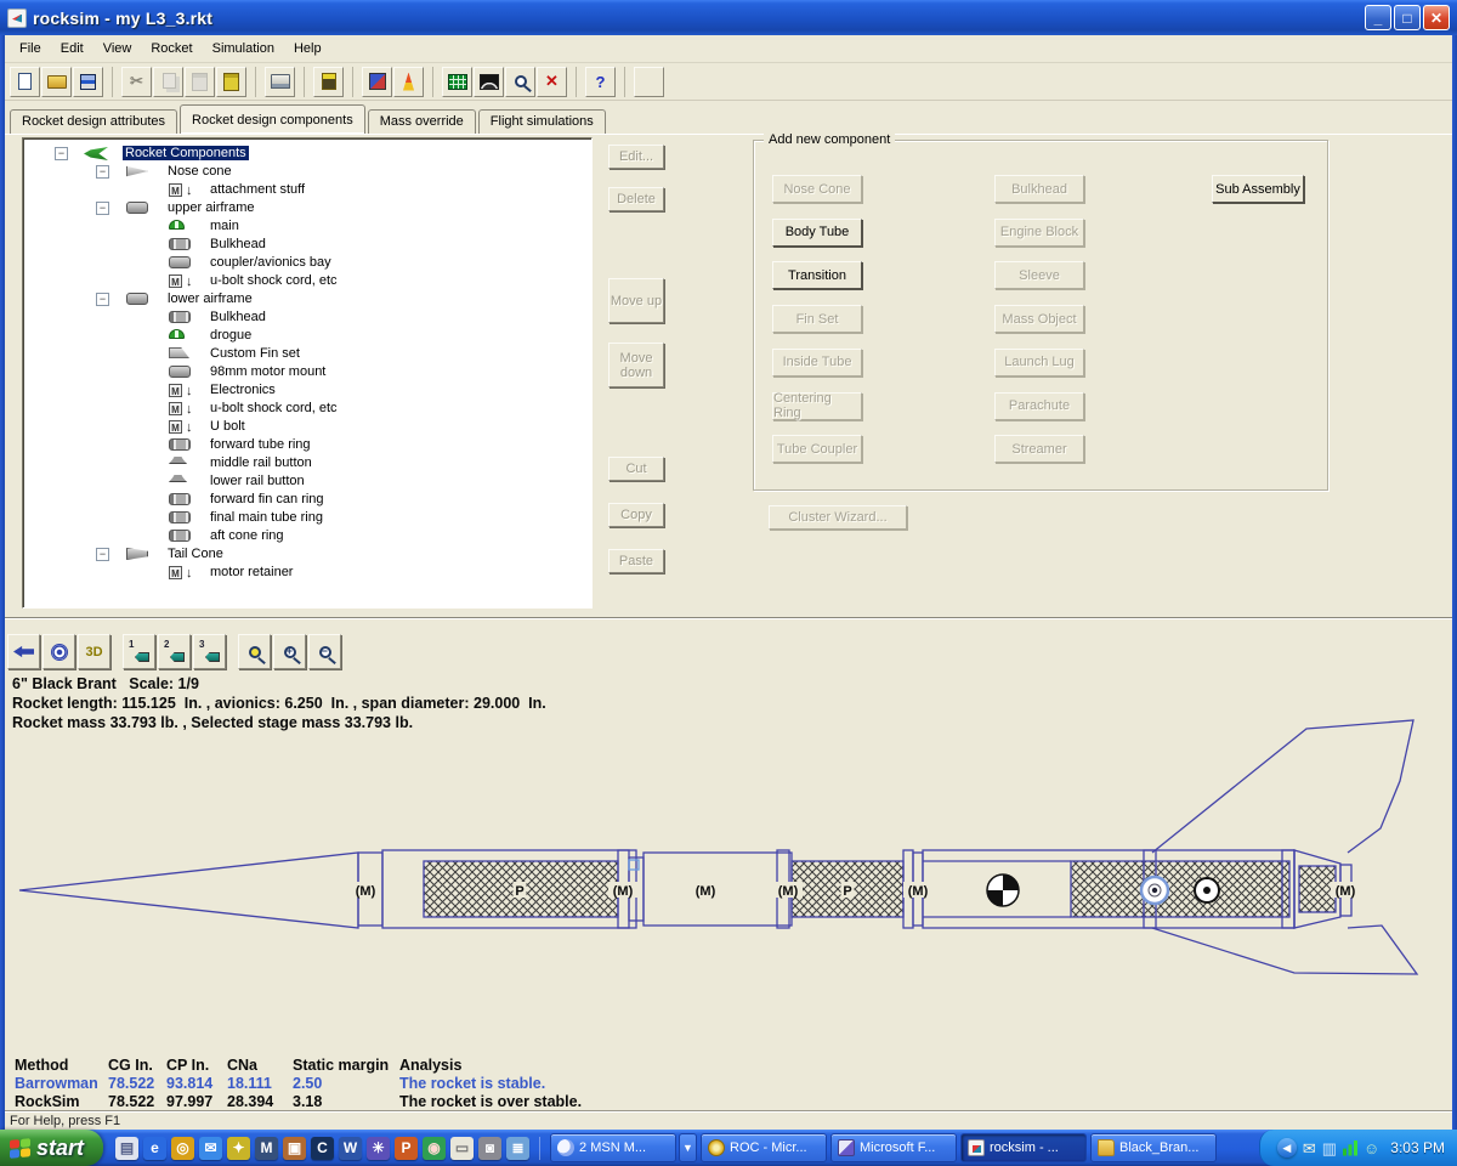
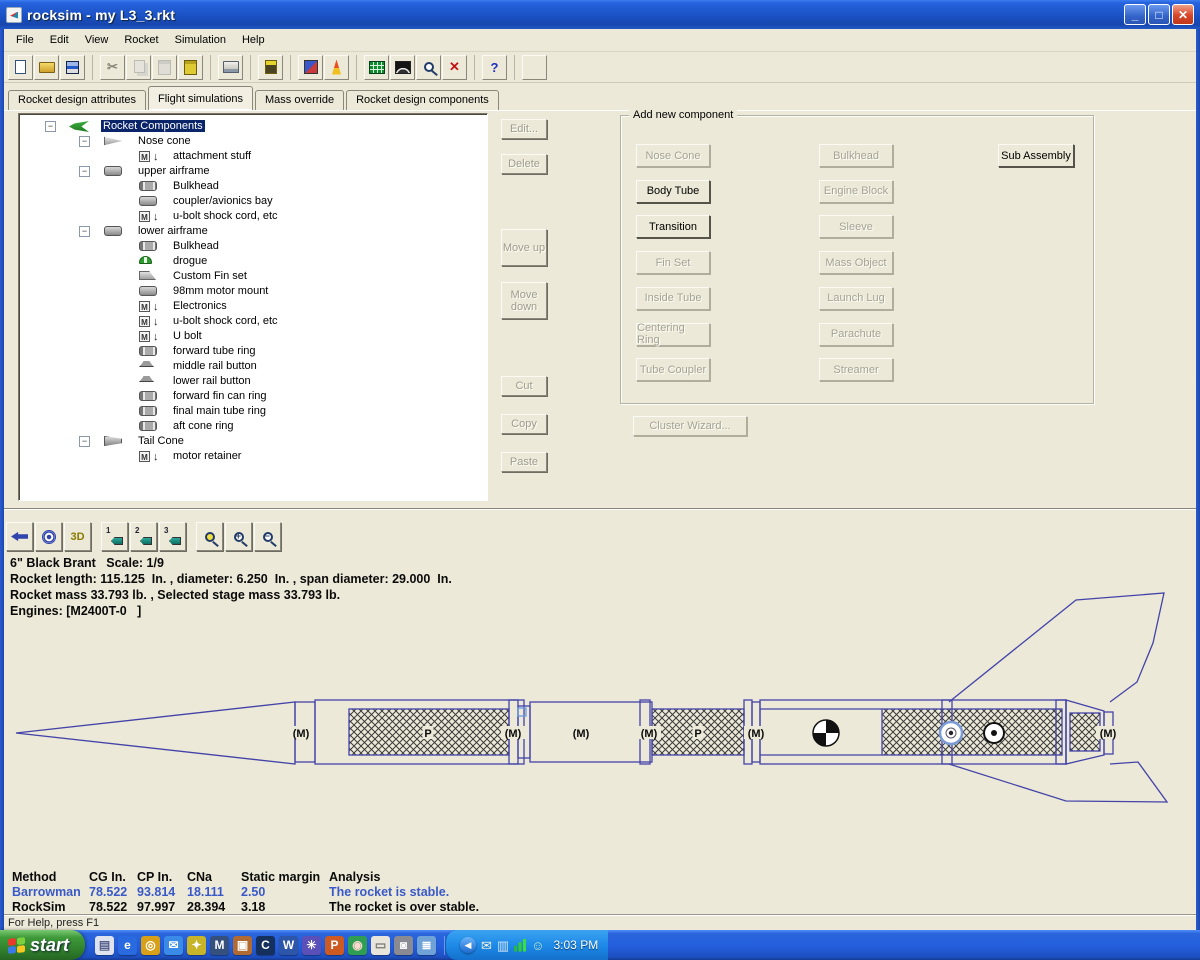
  rocksim - my L3_3.rkt
  _
  □
  ✕
  File
  Edit
  View
  Rocket
  Simulation
  Help
  ✂
  ✕
  ?
  Rocket design attributes
- Rocket design components
+ Flight simulations
  Mass override
- Flight simulations
+ Rocket design components
  −
  Rocket Components
  −
  Nose cone
  M ↓
  attachment stuff
  −
  upper airframe
- main
  Bulkhead
  coupler/avionics bay
  M ↓
  u-bolt shock cord, etc
  −
  lower airframe
  Bulkhead
  drogue
  Custom Fin set
  98mm motor mount
  M ↓
  Electronics
  M ↓
  u-bolt shock cord, etc
  M ↓
  U bolt
  forward tube ring
  middle rail button
  lower rail button
  forward fin can ring
  final main tube ring
  aft cone ring
  −
  Tail Cone
  M ↓
  motor retainer
  Edit...
  Delete
  Move up
  Move down
  Cut
  Copy
  Paste
  Add new component
  Nose Cone
  Body Tube
  Transition
  Fin Set
  Inside Tube
  Centering Ring
  Tube Coupler
  Bulkhead
  Engine Block
  Sleeve
  Mass Object
  Launch Lug
  Parachute
  Streamer
  Sub Assembly
  Cluster Wizard...
  3D
  1
  2
  3
  +
  −
  6" Black Brant Scale: 1/9
- Rocket length: 115.125 In. , avionics: 6.250 In. , span diameter: 29.000 In.
+ Rocket length: 115.125 In. , diameter: 6.250 In. , span diameter: 29.000 In.
  Rocket mass 33.793 lb. , Selected stage mass 33.793 lb.
+ Engines: [M2400T-0 ]
  (M)
  P
  (M)
  (M)
  (M)
  P
  (M)
  (M)
  Method
  CG In.
  CP In.
  CNa
  Static margin
  Analysis
  Barrowman
  78.522
  93.814
  18.111
  2.50
  The rocket is stable.
  RockSim
  78.522
  97.997
  28.394
  3.18
  The rocket is over stable.
  For Help, press F1
  start
  ▤
  e
  ◎
  ✉
  ✦
  M
  ▣
  C
  W
  ✳
  P
  ◉
  ▭
  ◙
  ≣
- 2 MSN M...
- ▼
- ROC - Micr...
- Microsoft F...
- rocksim - ...
- Black_Bran...
  ◀
  ✉
  ▥
  ☺
  3:03 PM
